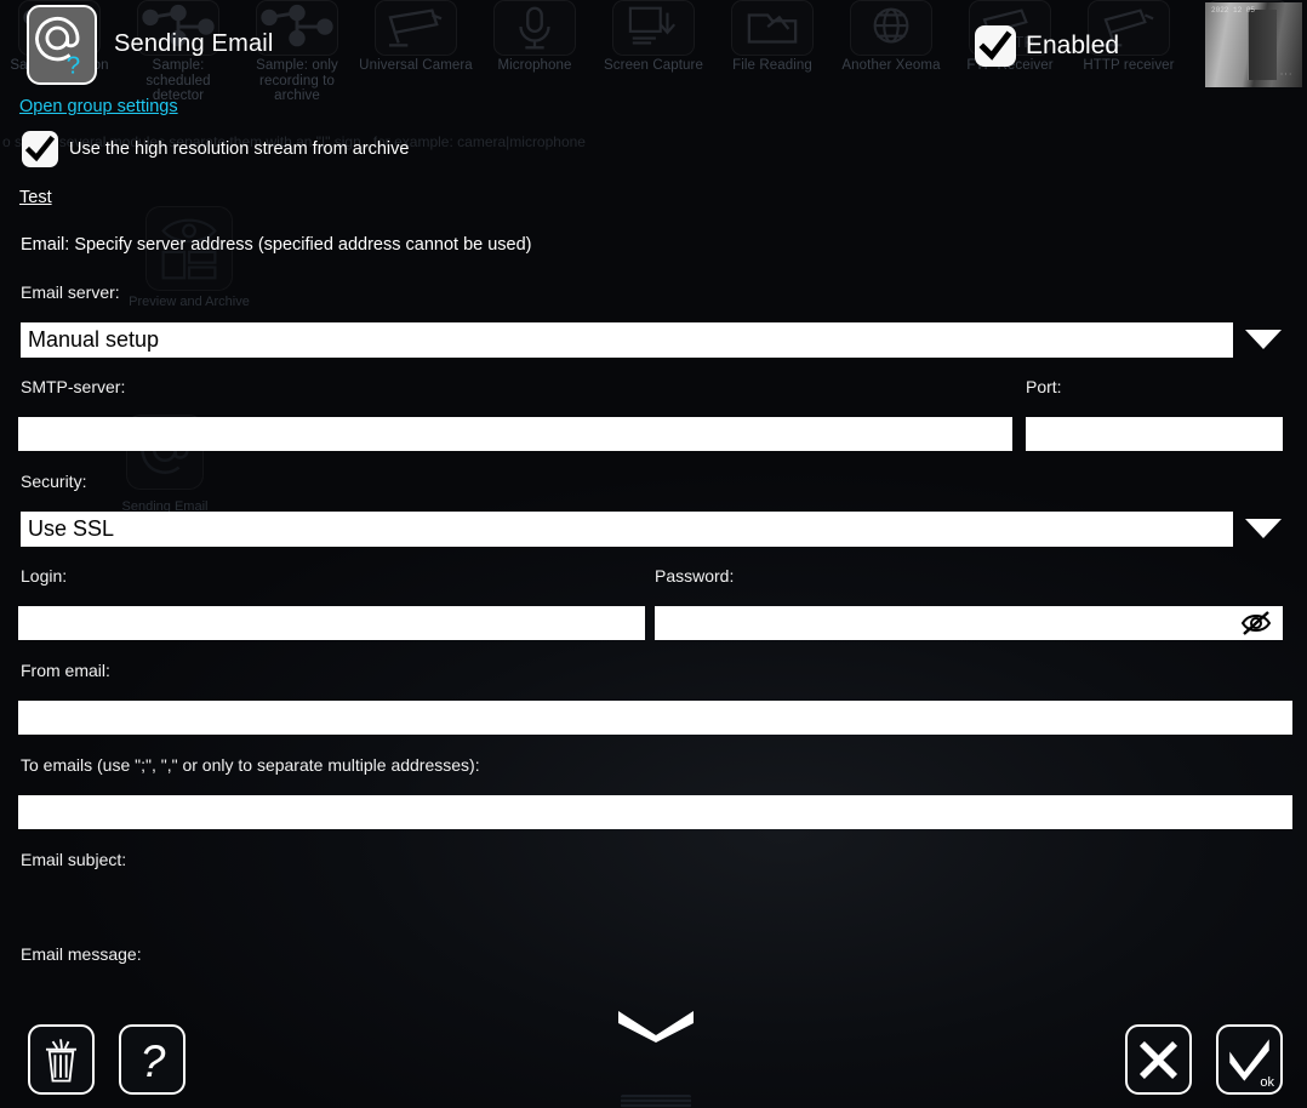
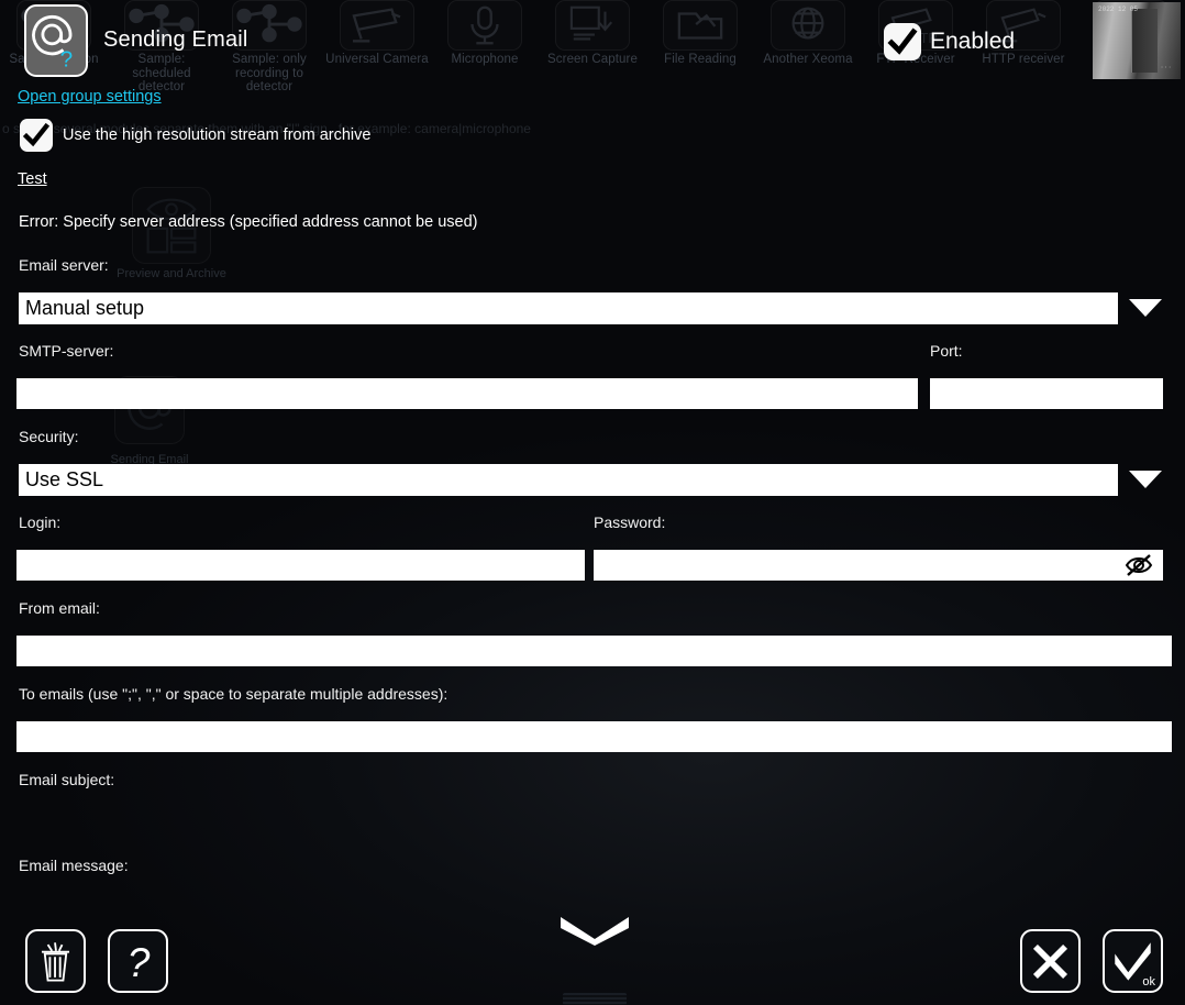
  Sample: scheduled detector
- Sample: only recording to archive
+ Sample: only recording to detector
  Universal Camera
  Microphone
  Screen Capture
  File Reading
  Another Xeoma
  Feceiver
  HTTP receiver
  o s several modules separate them with an "|" sign , for example: camera|microphone
  Preview and Archive
  Sending Email
  ?
  Sending Email
  Enabled
  Open group settings
  Use the high resolution stream from archive
  Test
- Email: Specify server address (specified address cannot be used)
+ Error: Specify server address (specified address cannot be used)
  Email server:
  Manual setup
  SMTP-server:
  Port:
  Security:
  Use SSL
  Login:
  Password:
  From email:
- To emails (use ";", "," or only to separate multiple addresses):
+ To emails (use ";", "," or space to separate multiple addresses):
  Email subject:
  Email message:
  ?
  ok
